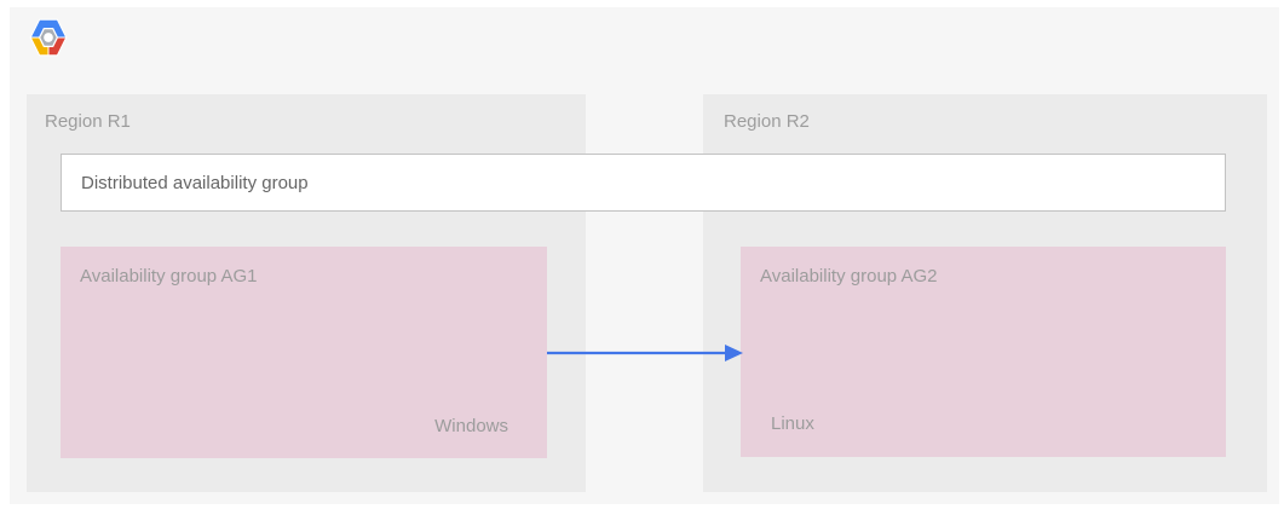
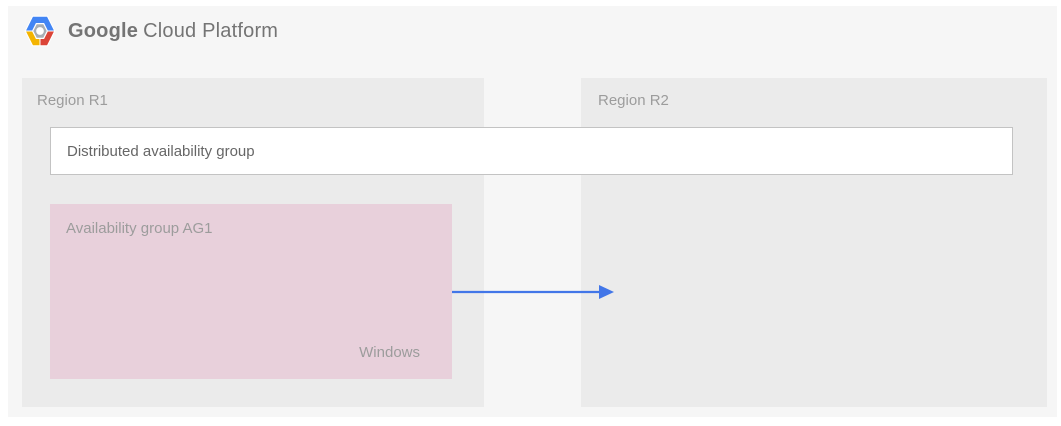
+ Google Cloud Platform
  Region R1
  Region R2
  Distributed availability group
  Availability group AG1
  Windows
- Availability group AG2
- Linux
